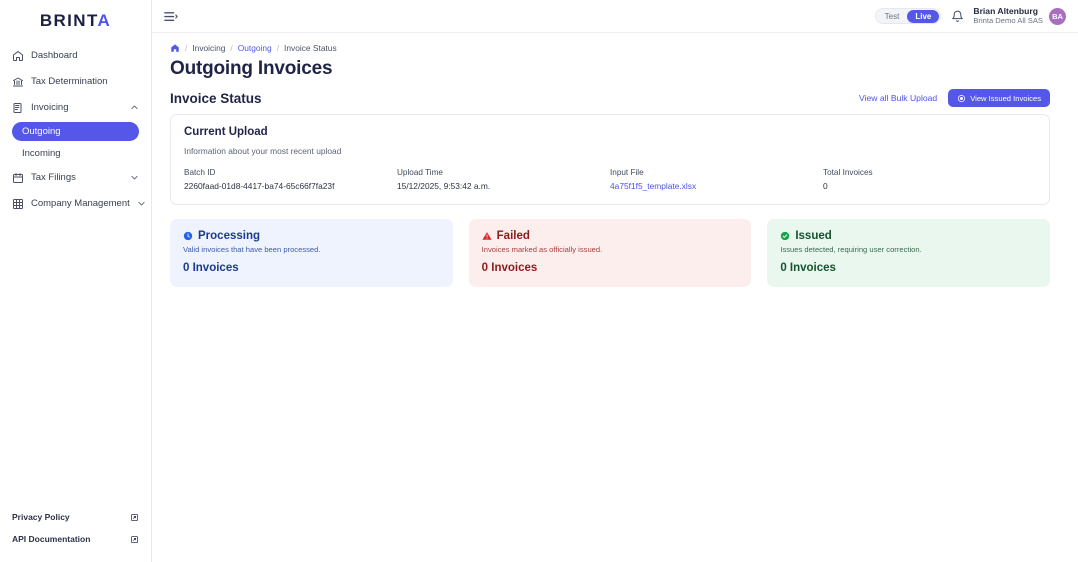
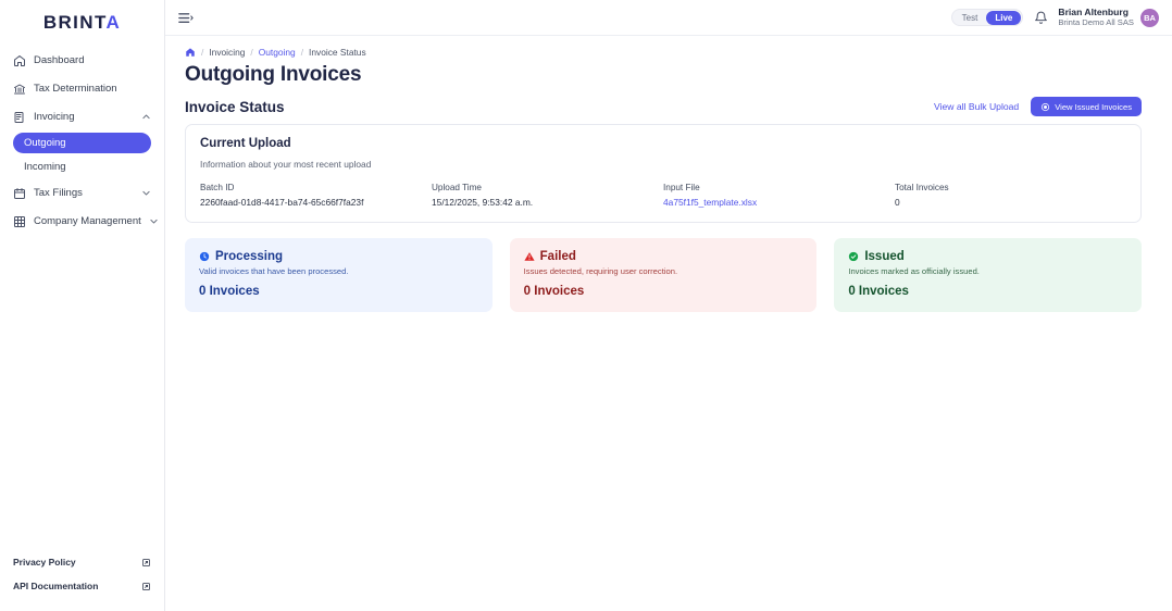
  BRINTA
  Dashboard
  Tax Determination
  Invoicing
  Outgoing
  Incoming
  Tax Filings
  Company Management
  Privacy Policy
  API Documentation
  Test
  Live
  Brian Altenburg
  Brinta Demo All SAS
  BA
  /
  Invoicing
  /
  Outgoing
  /
  Invoice Status
  Outgoing Invoices
  Invoice Status
  View all Bulk Upload
  View Issued Invoices
  Current Upload
  Information about your most recent upload
  Batch ID
  2260faad-01d8-4417-ba74-65c66f7fa23f
  Upload Time
  15/12/2025, 9:53:42 a.m.
  Input File
  4a75f1f5_template.xlsx
  Total Invoices
  0
  Processing
  Valid invoices that have been processed.
  0 Invoices
  Failed
- Invoices marked as officially issued.
+ Issues detected, requiring user correction.
  0 Invoices
  Issued
- Issues detected, requiring user correction.
+ Invoices marked as officially issued.
  0 Invoices
